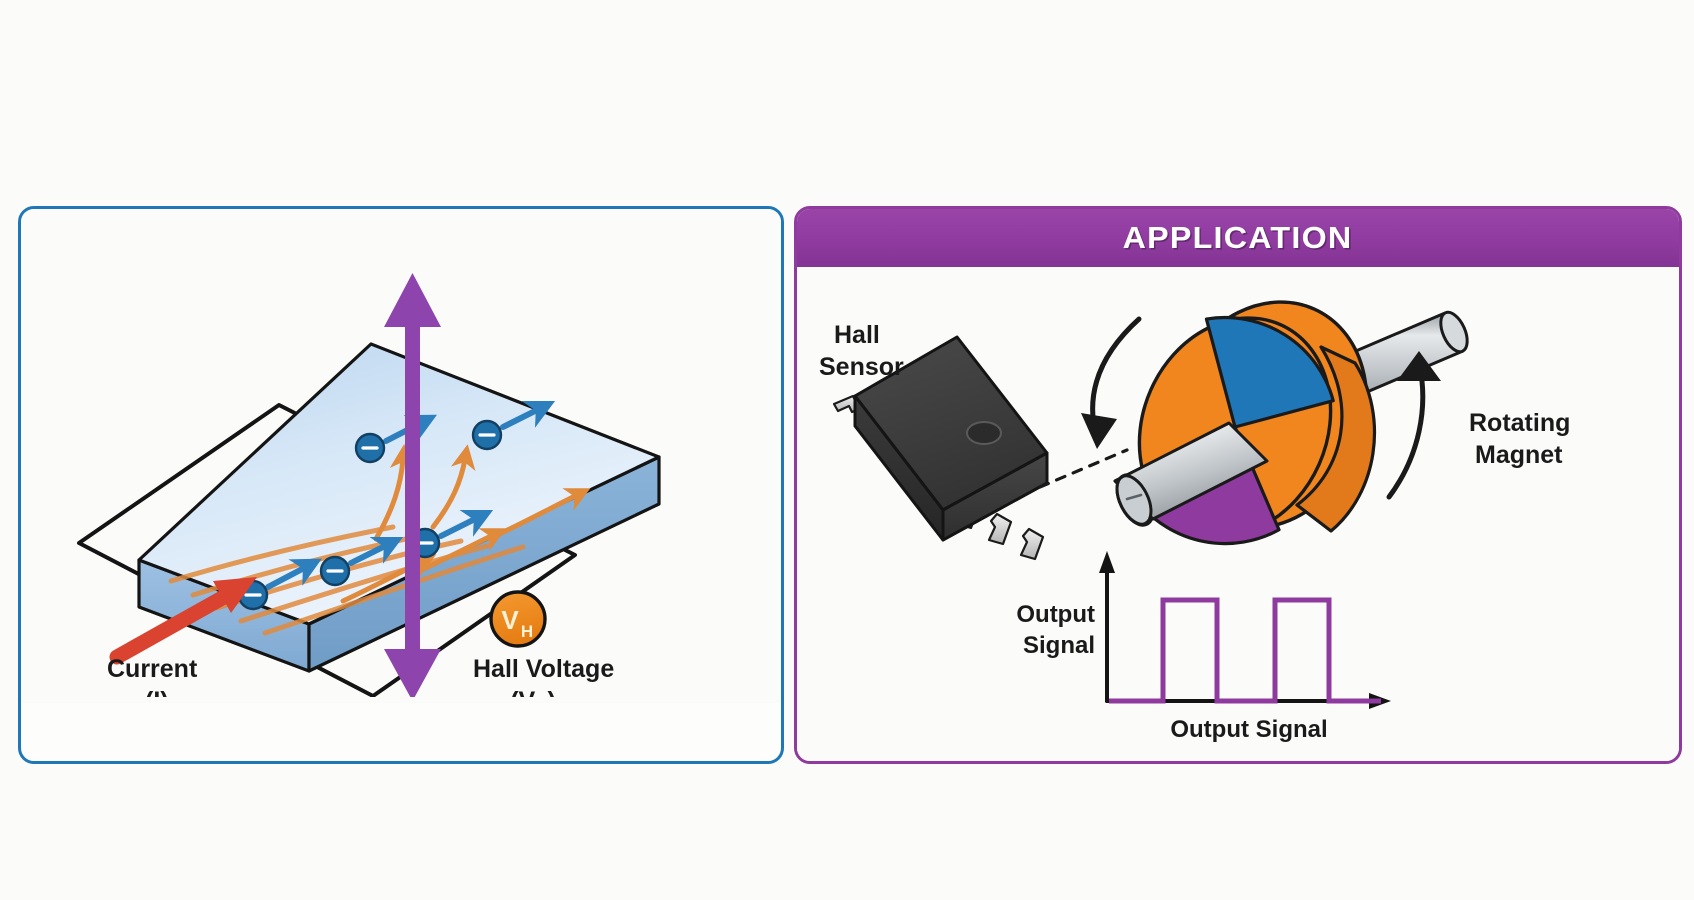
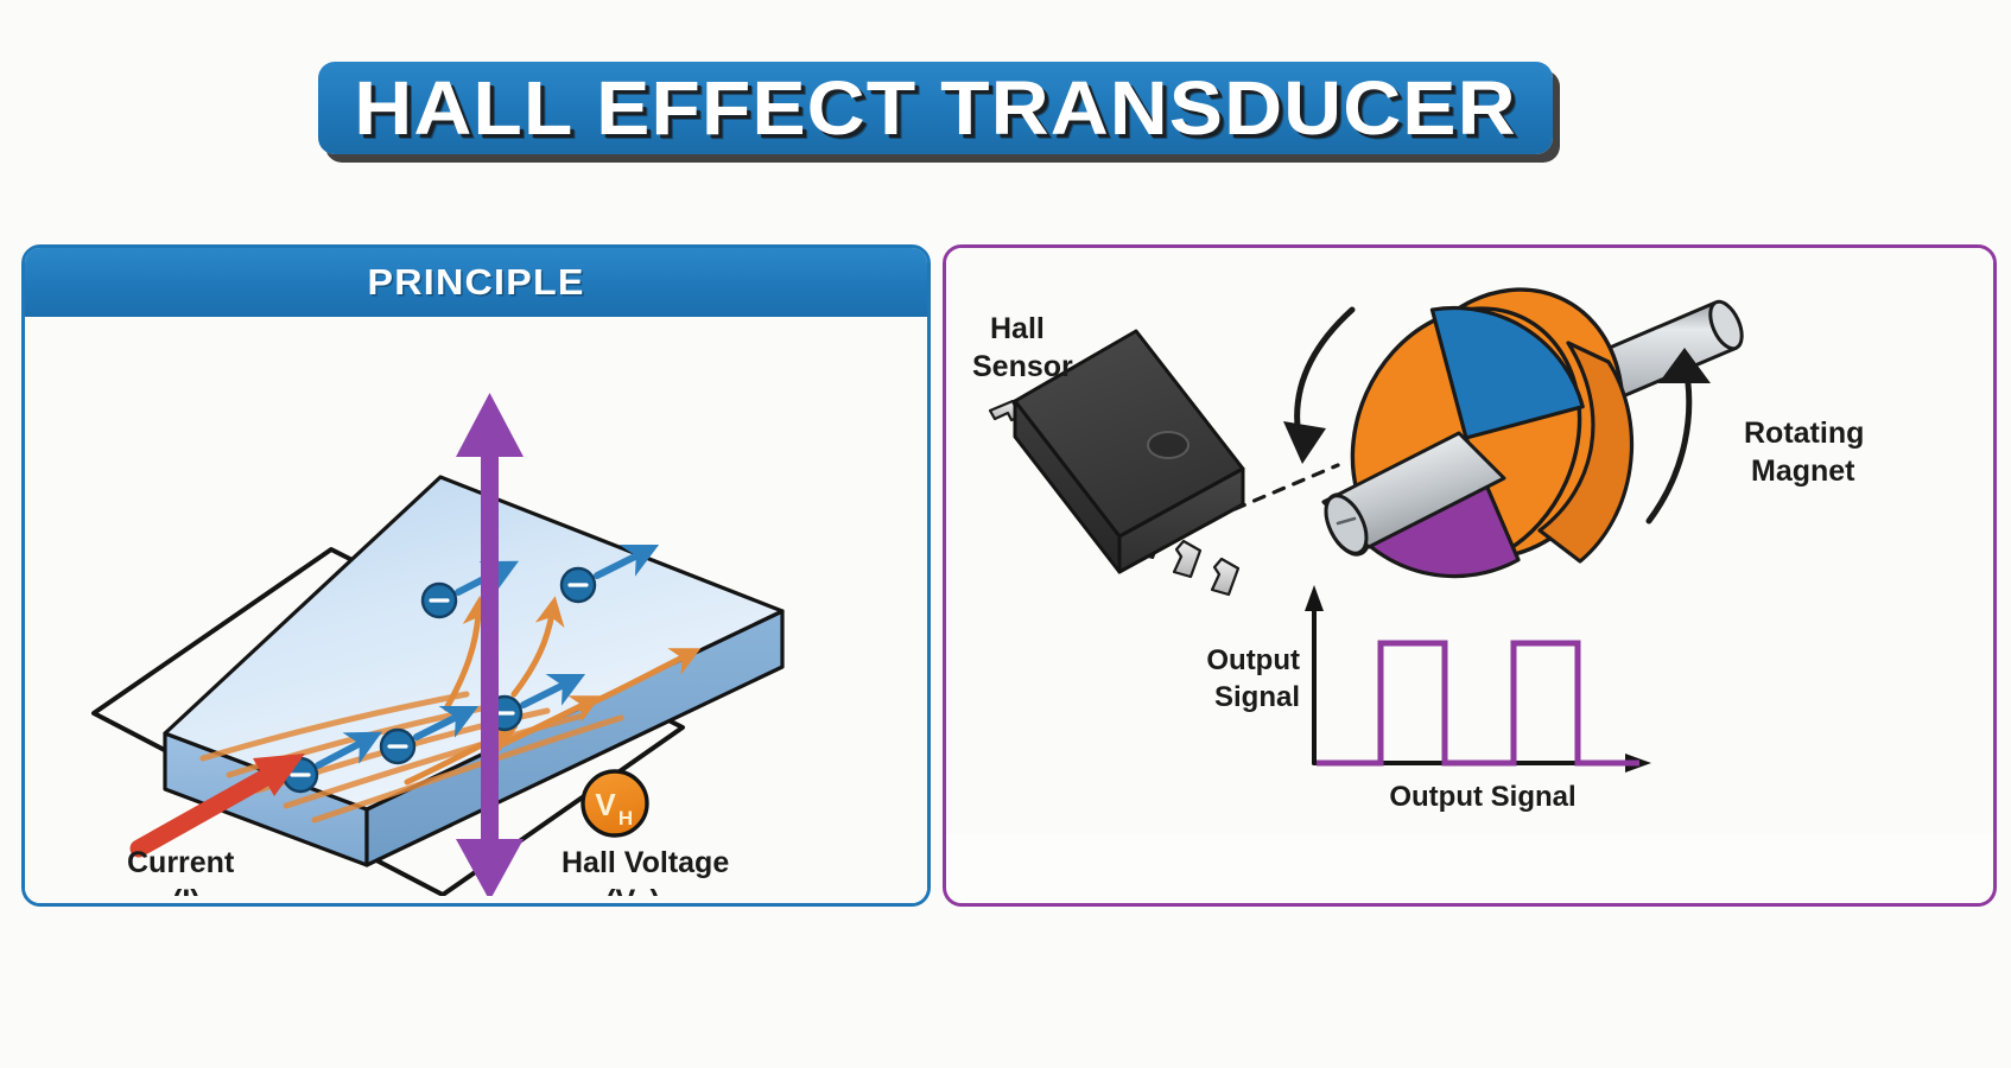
+ HALL EFFECT TRANSDUCER
+ PRINCIPLE
  V
  H
  Current
  Hall Voltage
- APPLICATION
  Hall
  Sensor
  Rotating
  Magnet
  Output
  Signal
  Output Signal
